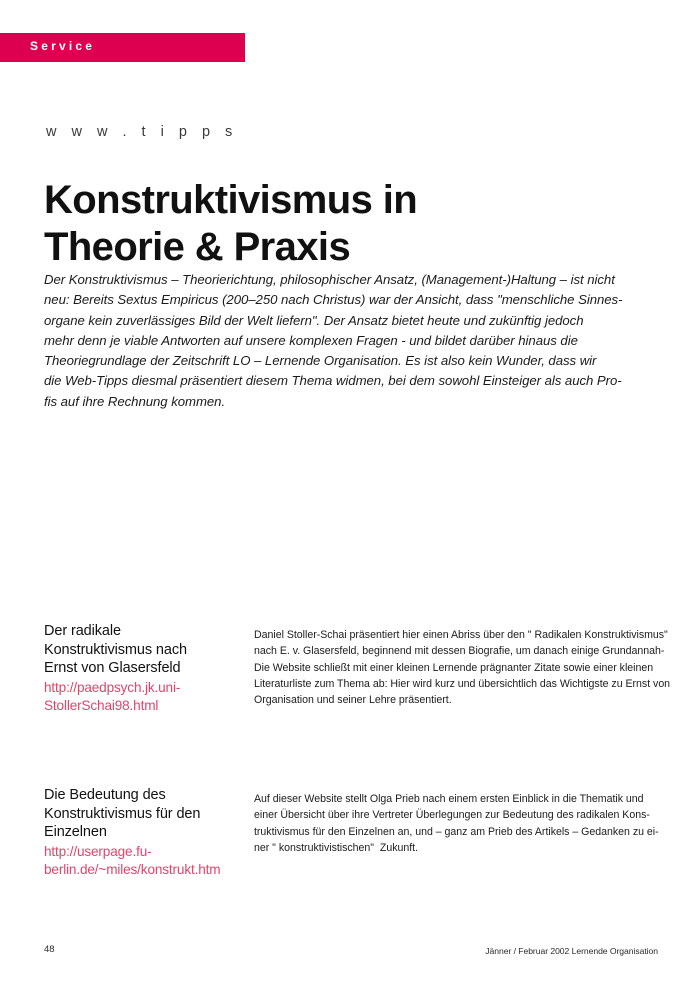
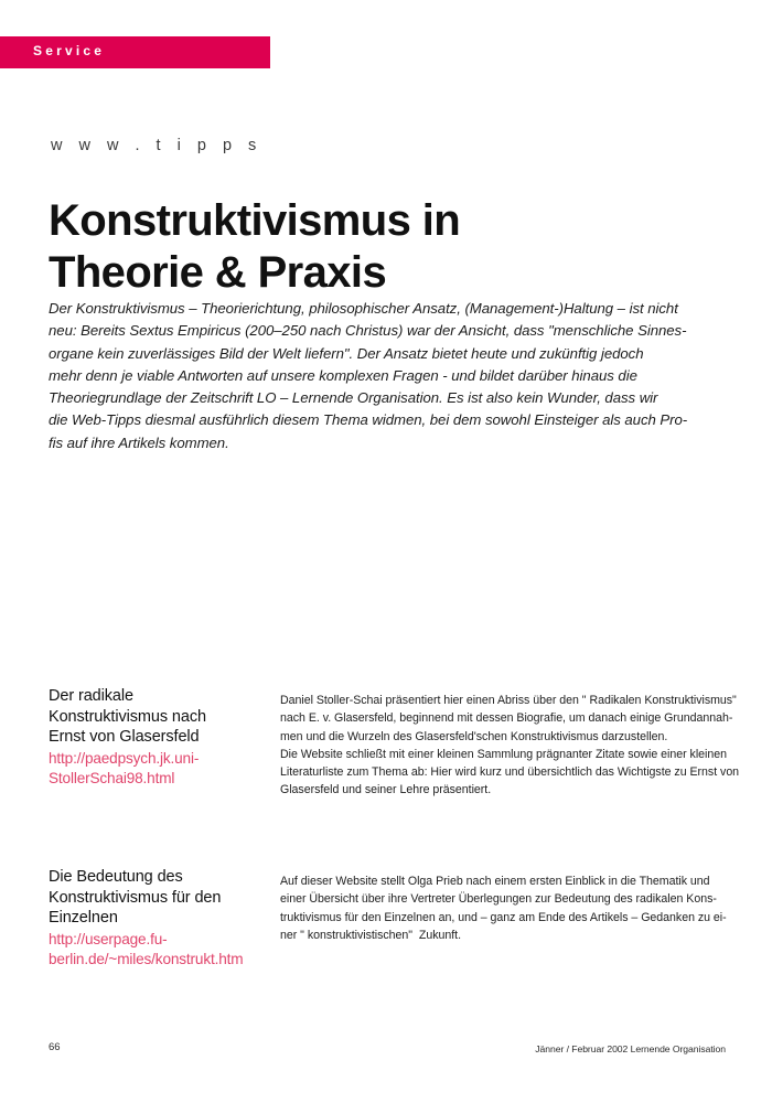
  Service
  w w w . t i p p s
  Konstruktivismus in
  Theorie & Praxis
  Der Konstruktivismus – Theorierichtung, philosophischer Ansatz, (Management-)Haltung – ist nicht
  neu: Bereits Sextus Empiricus (200–250 nach Christus) war der Ansicht, dass "menschliche Sinnes-
  organe kein zuverlässiges Bild der Welt liefern". Der Ansatz bietet heute und zukünftig jedoch
  mehr denn je viable Antworten auf unsere komplexen Fragen - und bildet darüber hinaus die
  Theoriegrundlage der Zeitschrift LO – Lernende Organisation. Es ist also kein Wunder, dass wir
- die Web-Tipps diesmal präsentiert diesem Thema widmen, bei dem sowohl Einsteiger als auch Pro-
+ die Web-Tipps diesmal ausführlich diesem Thema widmen, bei dem sowohl Einsteiger als auch Pro-
- fis auf ihre Rechnung kommen.
+ fis auf ihre Artikels kommen.
  Der radikale
  Konstruktivismus nach
  Ernst von Glasersfeld
  http://paedpsych.jk.uni-
  StollerSchai98.html
  Daniel Stoller-Schai präsentiert hier einen Abriss über den " Radikalen Konstruktivismus"
  nach E. v. Glasersfeld, beginnend mit dessen Biografie, um danach einige Grundannah-
+ men und die Wurzeln des Glasersfeld'schen Konstruktivismus darzustellen.
- Die Website schließt mit einer kleinen Lernende prägnanter Zitate sowie einer kleinen
+ Die Website schließt mit einer kleinen Sammlung prägnanter Zitate sowie einer kleinen
  Literaturliste zum Thema ab: Hier wird kurz und übersichtlich das Wichtigste zu Ernst von
- Organisation und seiner Lehre präsentiert.
+ Glasersfeld und seiner Lehre präsentiert.
  Die Bedeutung des
  Konstruktivismus für den
  Einzelnen
  http://userpage.fu-
  berlin.de/~miles/konstrukt.htm
  Auf dieser Website stellt Olga Prieb nach einem ersten Einblick in die Thematik und
  einer Übersicht über ihre Vertreter Überlegungen zur Bedeutung des radikalen Kons-
- truktivismus für den Einzelnen an, und – ganz am Prieb des Artikels – Gedanken zu ei-
+ truktivismus für den Einzelnen an, und – ganz am Ende des Artikels – Gedanken zu ei-
  ner " konstruktivistischen" Zukunft.
- 48
+ 66
  Jänner / Februar 2002 Lernende Organisation
